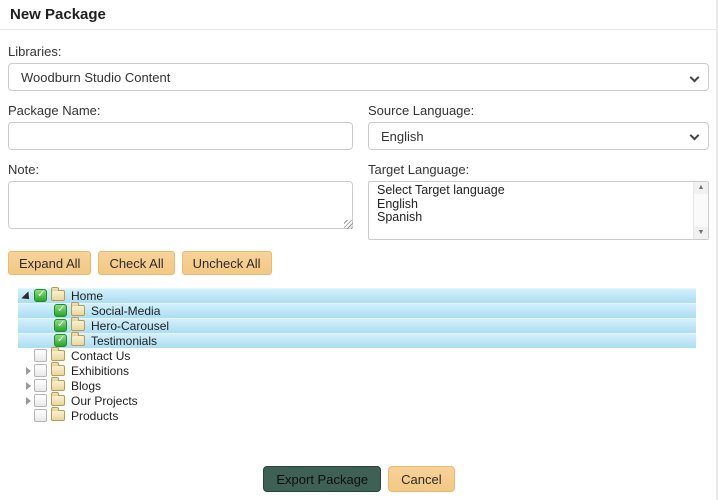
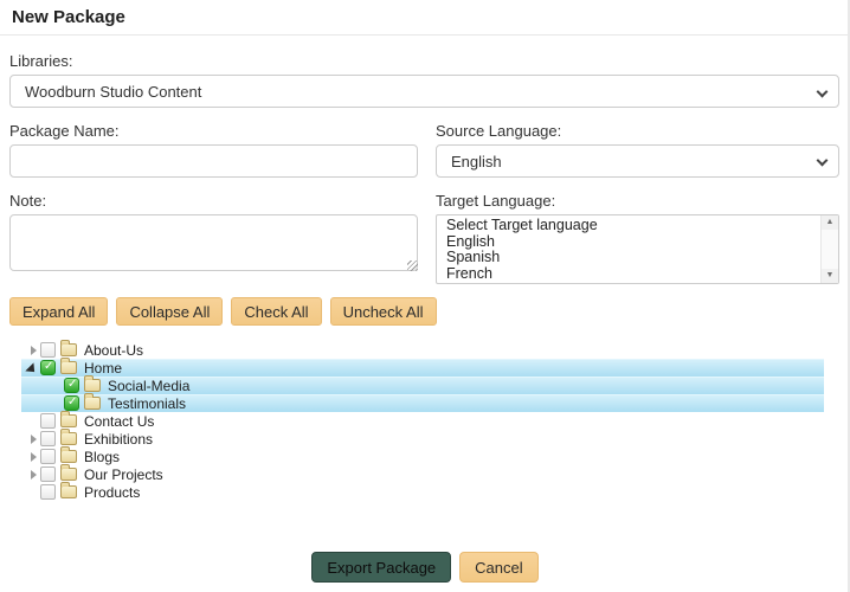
  New Package
  Libraries:
  Woodburn Studio Content
  Package Name:
  Source Language:
  English
  Note:
  Target Language:
  Select Target language
  English
  Spanish
+ French
  Expand All
+ Collapse All
  Check All
  Uncheck All
+ About-Us
  Home
  Social-Media
- Hero-Carousel
  Testimonials
  Contact Us
  Exhibitions
  Blogs
  Our Projects
  Products
  Export Package
  Cancel
